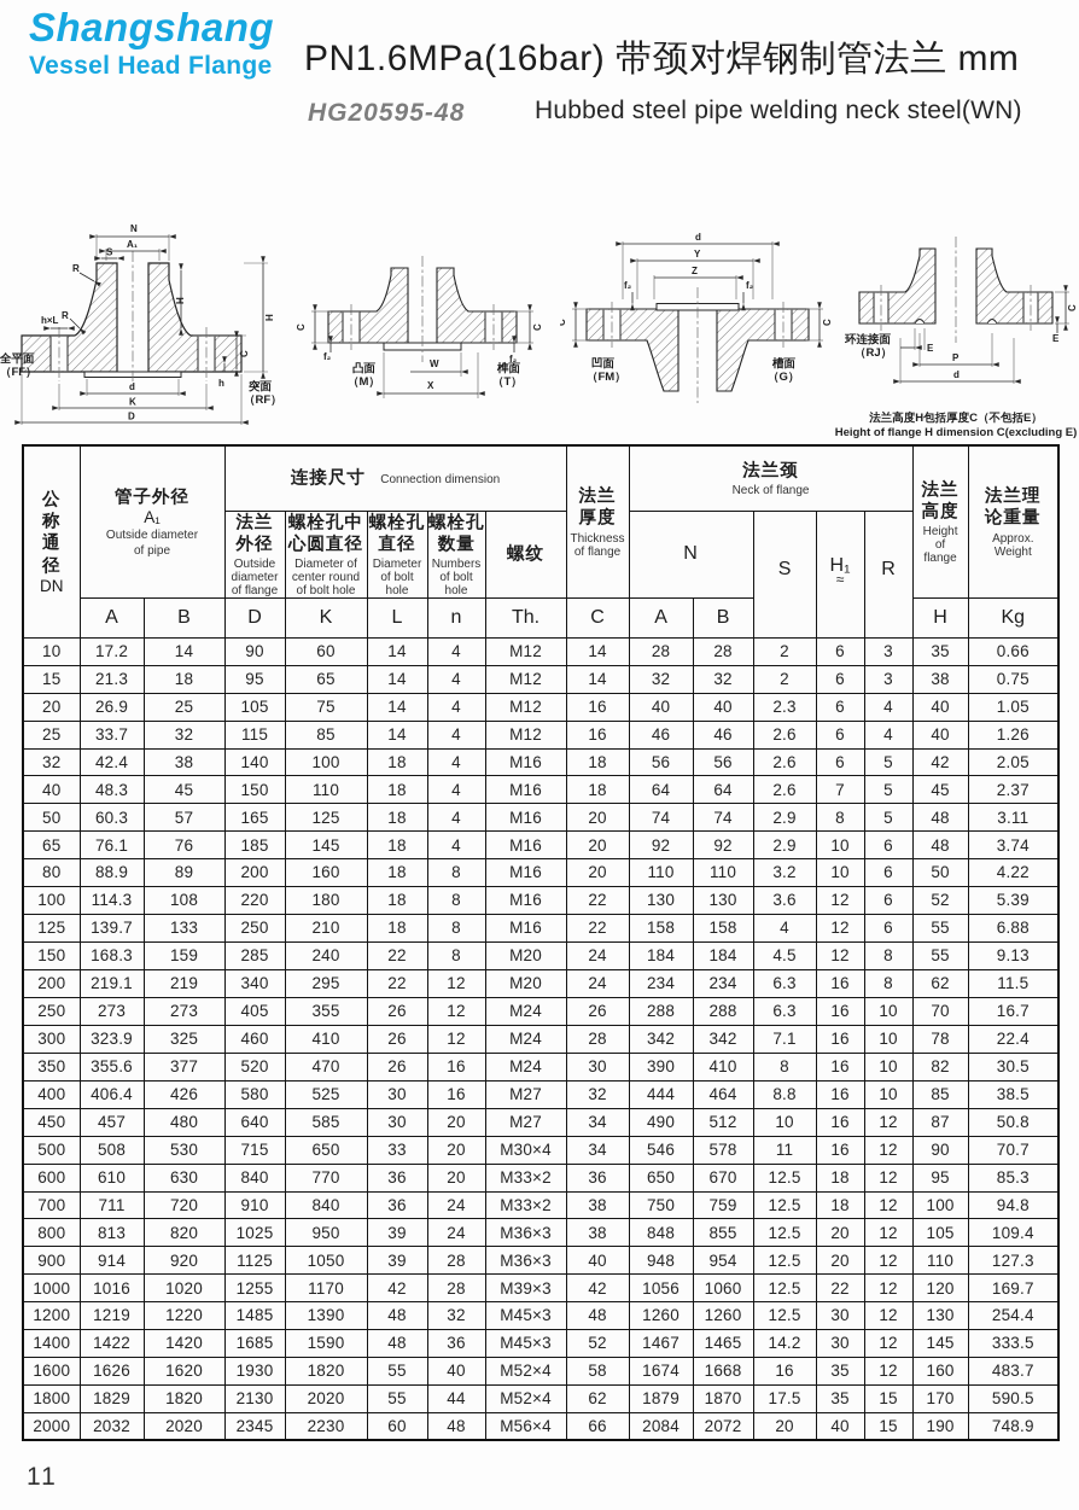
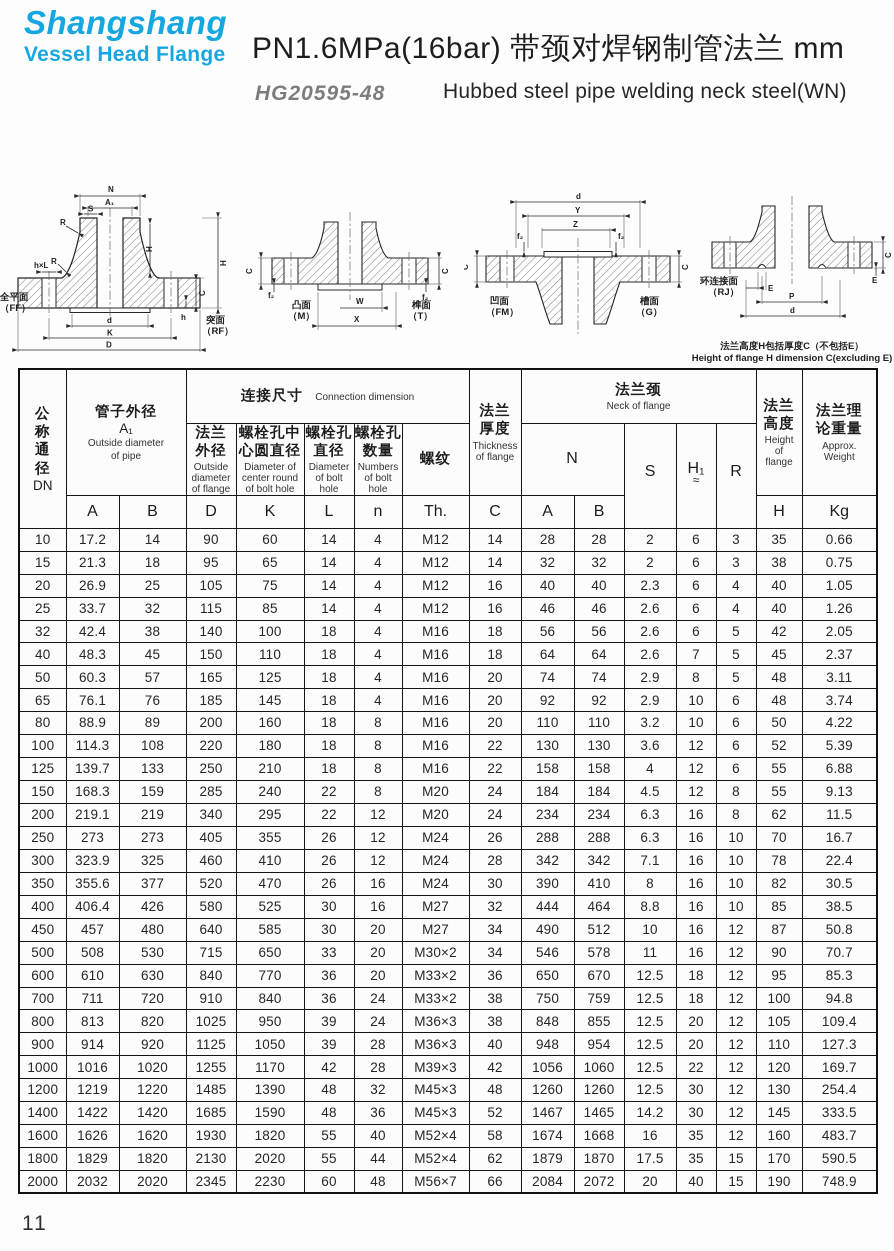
  Shangshang
  Vessel Head Flange
  PN1.6MPa(16bar) 带颈对焊钢制管法兰 mm
  HG20595-48
  Hubbed steel pipe welding neck steel(WN)
  N
  A₁
  S
  R
  R
  h×L
  h
  d
  K
  D
  全平面
  （FF）
  突面
  （RF）
  f₂
  f₂
  W
  X
  凸面
  （M）
  榫面
  （T）
  d
  Y
  Z
  f₂
  f₂
  凹面
  （FM）
  槽面
  （G）
  E
  P
  d
  E
  环连接面
  （RJ）
  法兰高度H包括厚度C（不包括E）
  Height of flange H dimension C(excluding E)
  公称通径 DN	管子外径 A₁ Outside diameter of pipe	连接尺寸 Connection dimension	法兰厚度 Thickness of flange	法兰颈 Neck of flange	法兰高度 Height of flange	法兰理论重量 Approx. Weight
  法兰外径 Outside diameter of flange	螺栓孔中心圆直径 Diameter of center round of bolt hole	螺栓孔直径 Diameter of bolt hole	螺栓孔数量 Numbers of bolt hole	螺纹	N	S	H₁ ≈	R
  A	B	D	K	L	n	Th.	C	A	B	H	Kg
  10	17.2	14	90	60	14	4	M12	14	28	28	2	6	3	35	0.66
  15	21.3	18	95	65	14	4	M12	14	32	32	2	6	3	38	0.75
  20	26.9	25	105	75	14	4	M12	16	40	40	2.3	6	4	40	1.05
  25	33.7	32	115	85	14	4	M12	16	46	46	2.6	6	4	40	1.26
  32	42.4	38	140	100	18	4	M16	18	56	56	2.6	6	5	42	2.05
  40	48.3	45	150	110	18	4	M16	18	64	64	2.6	7	5	45	2.37
  50	60.3	57	165	125	18	4	M16	20	74	74	2.9	8	5	48	3.11
  65	76.1	76	185	145	18	4	M16	20	92	92	2.9	10	6	48	3.74
  80	88.9	89	200	160	18	8	M16	20	110	110	3.2	10	6	50	4.22
  100	114.3	108	220	180	18	8	M16	22	130	130	3.6	12	6	52	5.39
  125	139.7	133	250	210	18	8	M16	22	158	158	4	12	6	55	6.88
  150	168.3	159	285	240	22	8	M20	24	184	184	4.5	12	8	55	9.13
  200	219.1	219	340	295	22	12	M20	24	234	234	6.3	16	8	62	11.5
  250	273	273	405	355	26	12	M24	26	288	288	6.3	16	10	70	16.7
  300	323.9	325	460	410	26	12	M24	28	342	342	7.1	16	10	78	22.4
  350	355.6	377	520	470	26	16	M24	30	390	410	8	16	10	82	30.5
  400	406.4	426	580	525	30	16	M27	32	444	464	8.8	16	10	85	38.5
  450	457	480	640	585	30	20	M27	34	490	512	10	16	12	87	50.8
- 500	508	530	715	650	33	20	M30×4	34	546	578	11	16	12	90	70.7
+ 500	508	530	715	650	33	20	M30×2	34	546	578	11	16	12	90	70.7
  600	610	630	840	770	36	20	M33×2	36	650	670	12.5	18	12	95	85.3
  700	711	720	910	840	36	24	M33×2	38	750	759	12.5	18	12	100	94.8
  800	813	820	1025	950	39	24	M36×3	38	848	855	12.5	20	12	105	109.4
  900	914	920	1125	1050	39	28	M36×3	40	948	954	12.5	20	12	110	127.3
  1000	1016	1020	1255	1170	42	28	M39×3	42	1056	1060	12.5	22	12	120	169.7
  1200	1219	1220	1485	1390	48	32	M45×3	48	1260	1260	12.5	30	12	130	254.4
  1400	1422	1420	1685	1590	48	36	M45×3	52	1467	1465	14.2	30	12	145	333.5
  1600	1626	1620	1930	1820	55	40	M52×4	58	1674	1668	16	35	12	160	483.7
  1800	1829	1820	2130	2020	55	44	M52×4	62	1879	1870	17.5	35	15	170	590.5
- 2000	2032	2020	2345	2230	60	48	M56×4	66	2084	2072	20	40	15	190	748.9
+ 2000	2032	2020	2345	2230	60	48	M56×7	66	2084	2072	20	40	15	190	748.9
  11
